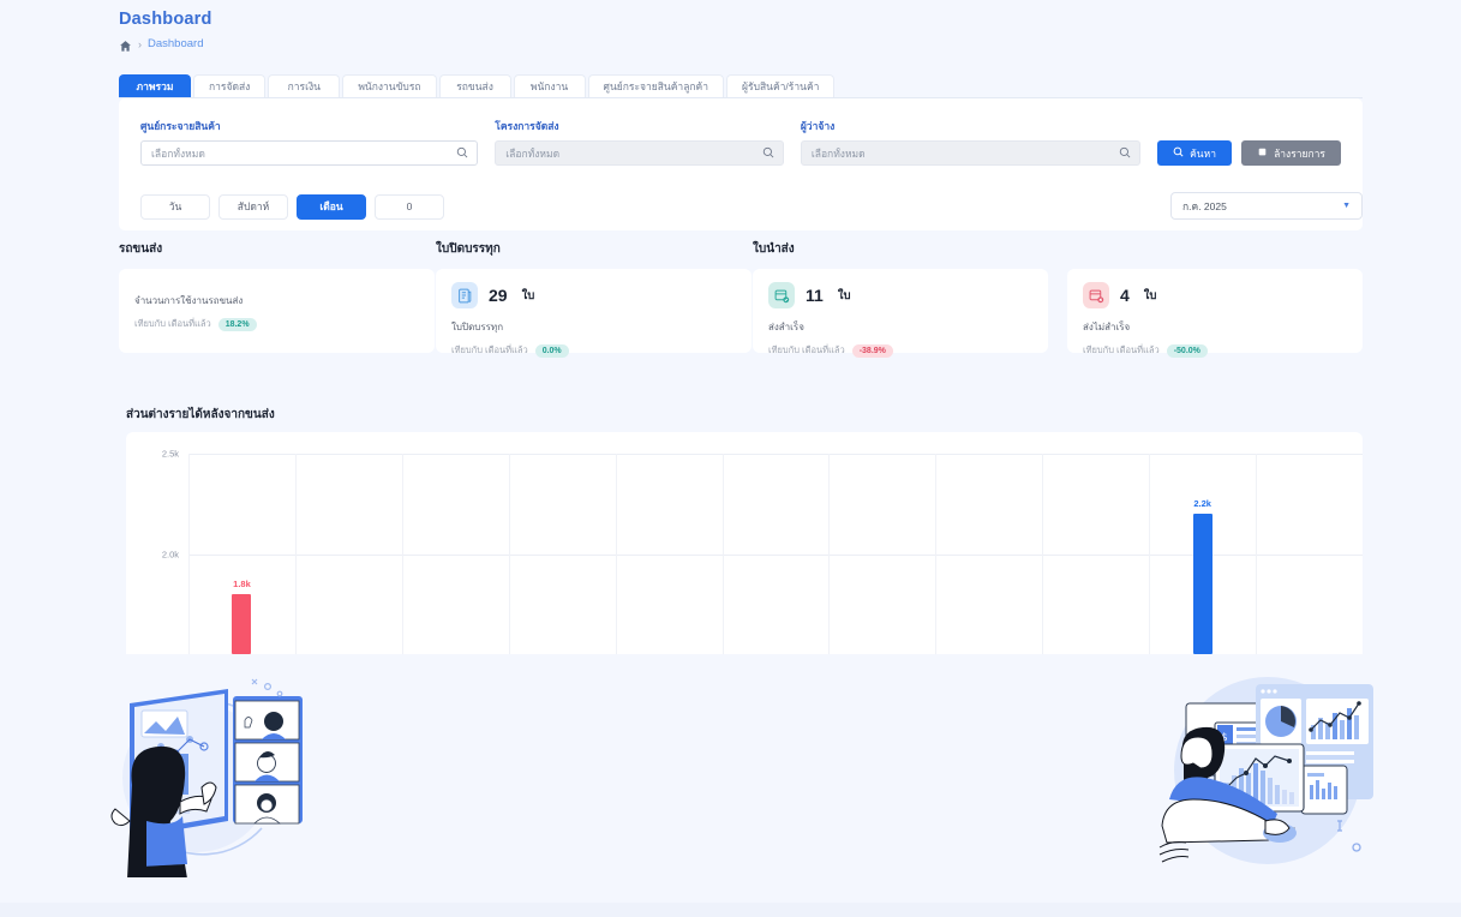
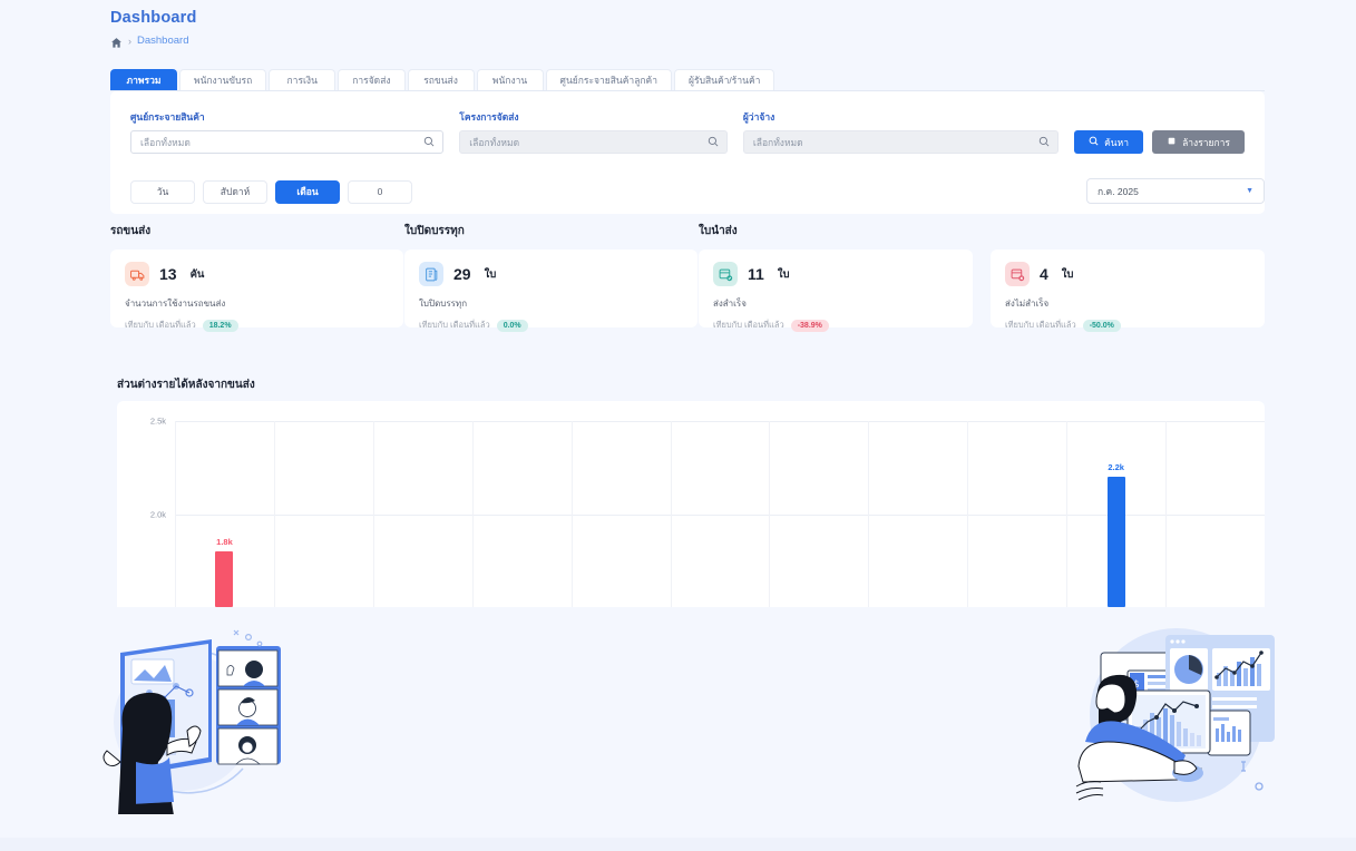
  Dashboard
  ›
  Dashboard
  ภาพรวม
- การจัดส่ง
+ พนักงานขับรถ
  การเงิน
- พนักงานขับรถ
+ การจัดส่ง
  รถขนส่ง
  พนักงาน
  ศูนย์กระจายสินค้าลูกค้า
  ผู้รับสินค้า/ร้านค้า
  ศูนย์กระจายสินค้า
  เลือกทั้งหมด
  โครงการจัดส่ง
  เลือกทั้งหมด
  ผู้ว่าจ้าง
  เลือกทั้งหมด
  ค้นหา
  ล้างรายการ
  วัน
  สัปดาห์
  เดือน
  0
  ก.ค. 2025
  รถขนส่ง
+ 13
+ คัน
  จำนวนการใช้งานรถขนส่ง
  เทียบกับ เดือนที่แล้ว
  ใบปิดบรรทุก
  29
  ใบ
  ใบปิดบรรทุก
  เทียบกับ เดือนที่แล้ว
  ใบนำส่ง
  11
  ใบ
  ส่งสำเร็จ
  เทียบกับ เดือนที่แล้ว
  4
  ใบ
  ส่งไม่สำเร็จ
  เทียบกับ เดือนที่แล้ว
  ส่วนต่างรายได้หลังจากขนส่ง
  2.5k
  2.0k
  1.8k
  2.2k
  $
